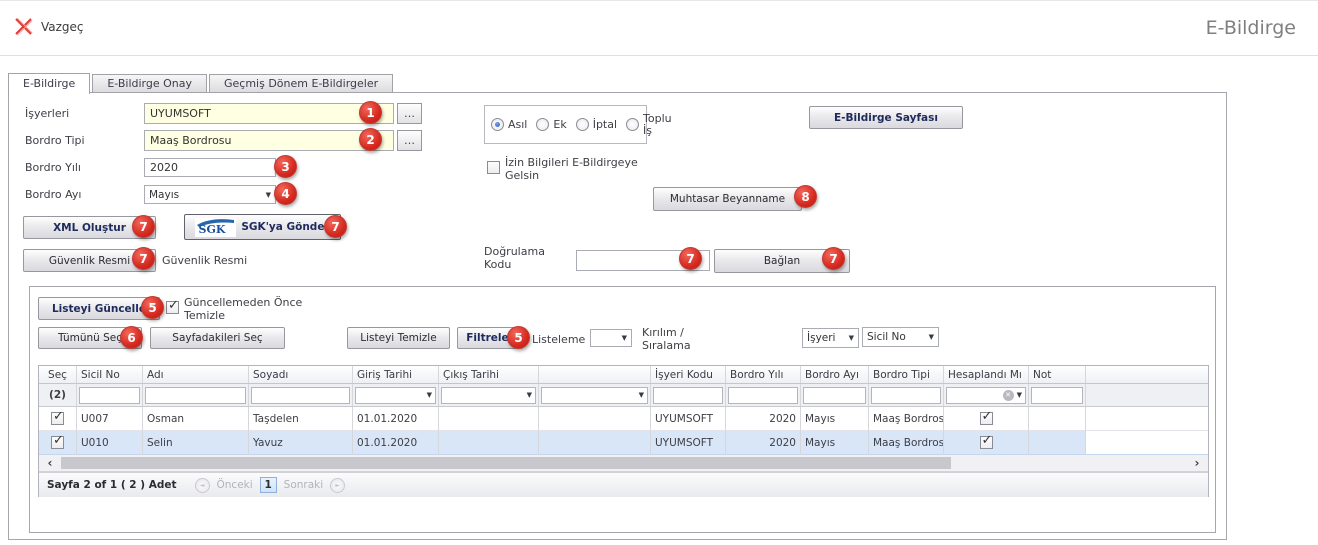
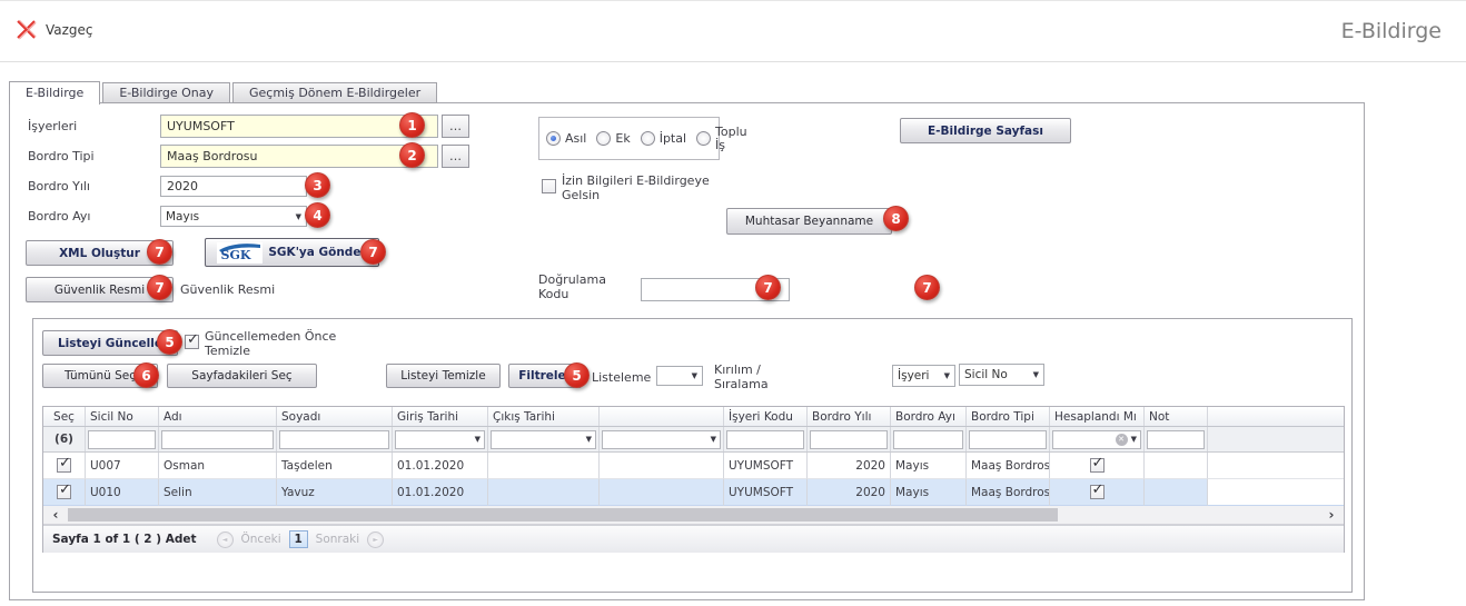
  Vazgeç
  E-Bildirge
  E-Bildirge
  E-Bildirge Onay
  Geçmiş Dönem E-Bildirgeler
  İşyerleri
  Bordro Tipi
  Bordro Yılı
  Bordro Ayı
  UYUMSOFT
  …
  1
  Maaş Bordrosu
  …
  2
  2020
  3
  Mayıs
  ▼
  4
  Asıl
  Ek
  İptal
  Toplu İş
  E-Bildirge Sayfası
  İzin Bilgileri E-Bildirgeye Gelsin
  Muhtasar Beyanname
  8
  XML Oluştur
  7
  SGK
  SGK'ya Gönde
  7
  Güvenlik Resmi
  7
  Güvenlik Resmi
  Doğrulama Kodu
  7
- Bağlan
  7
  Listeyi Güncell
  5
  ✓
  Güncellemeden Önce Temizle
  Tümünü Se
  6
  Sayfadakileri Seç
  Listeyi Temizle
  Filtrele
  5
  Listeleme
  ▼
  Kırılım / Sıralama
  İşyeri
  ▼
  Sicil No
  ▼
  Seç
  Sicil No
  Adı
  Soyadı
  Giriş Tarihi
  Çıkış Tarihi
  İşyeri Kodu
  Bordro Yılı
  Bordro Ayı
  Bordro Tipi
  Hesaplandı Mı
  Not
- (2)
+ (6)
  ▼
  ▼
  ▼
  ✕
  ▼
  ✓
  U007
  Osman
  Taşdelen
  01.01.2020
  UYUMSOFT
  2020
  Mayıs
  Maaş Bordros
  ✓
  ✓
  U010
  Selin
  Yavuz
  01.01.2020
  UYUMSOFT
  2020
  Mayıs
  Maaş Bordros
  ✓
  ‹
  ›
- Sayfa 2 of 1 ( 2 ) Adet
+ Sayfa 1 of 1 ( 2 ) Adet
  Önceki
  1
  Sonraki
